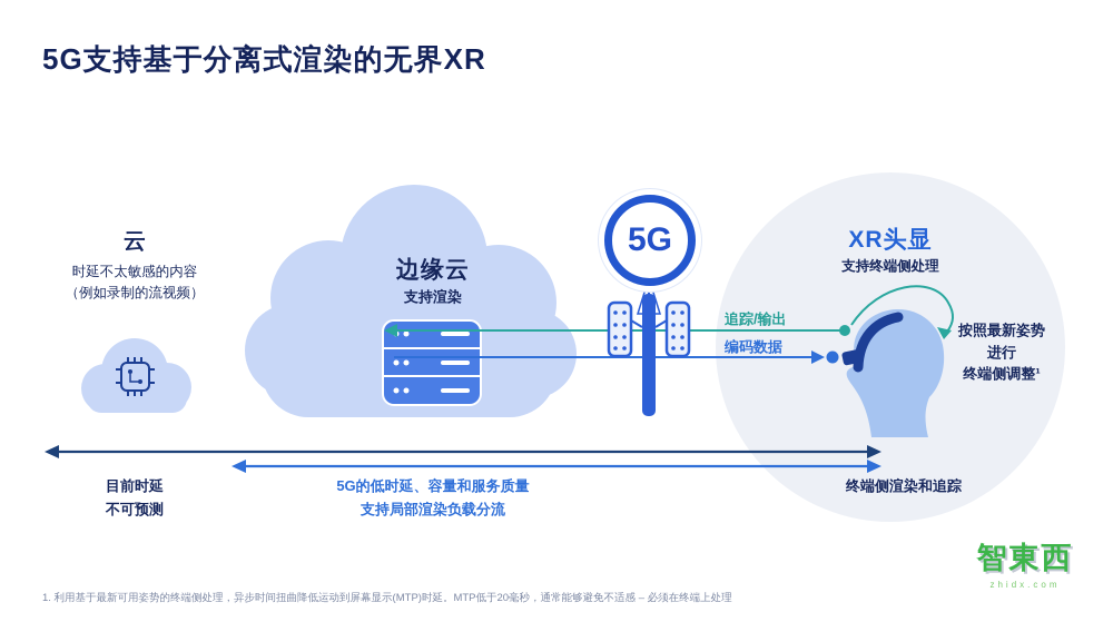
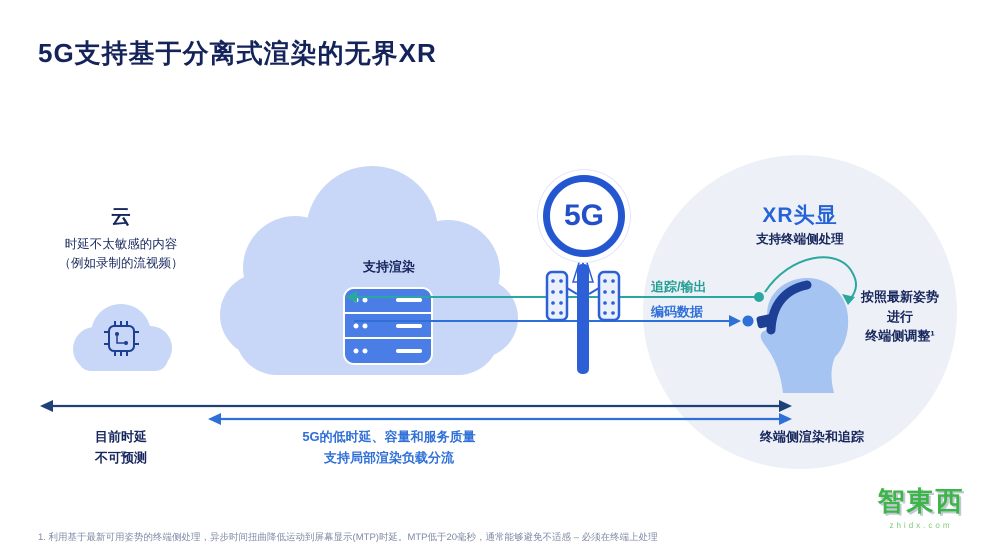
  5G支持基于分离式渲染的无界XR
  云
  时延不太敏感的内容
  （例如录制的流视频）
- 边缘云
  支持渲染
  5G
  XR头显
  支持终端侧处理
  追踪/输出
  编码数据
  按照最新姿势
  进行
  终端侧调整¹
  目前时延
  不可预测
  5G的低时延、容量和服务质量
  支持局部渲染负载分流
  终端侧渲染和追踪
  1. 利用基于最新可用姿势的终端侧处理，异步时间扭曲降低运动到屏幕显示(MTP)时延。MTP低于20毫秒，通常能够避免不适感 – 必须在终端上处理
  智東西
  zhidx.com
